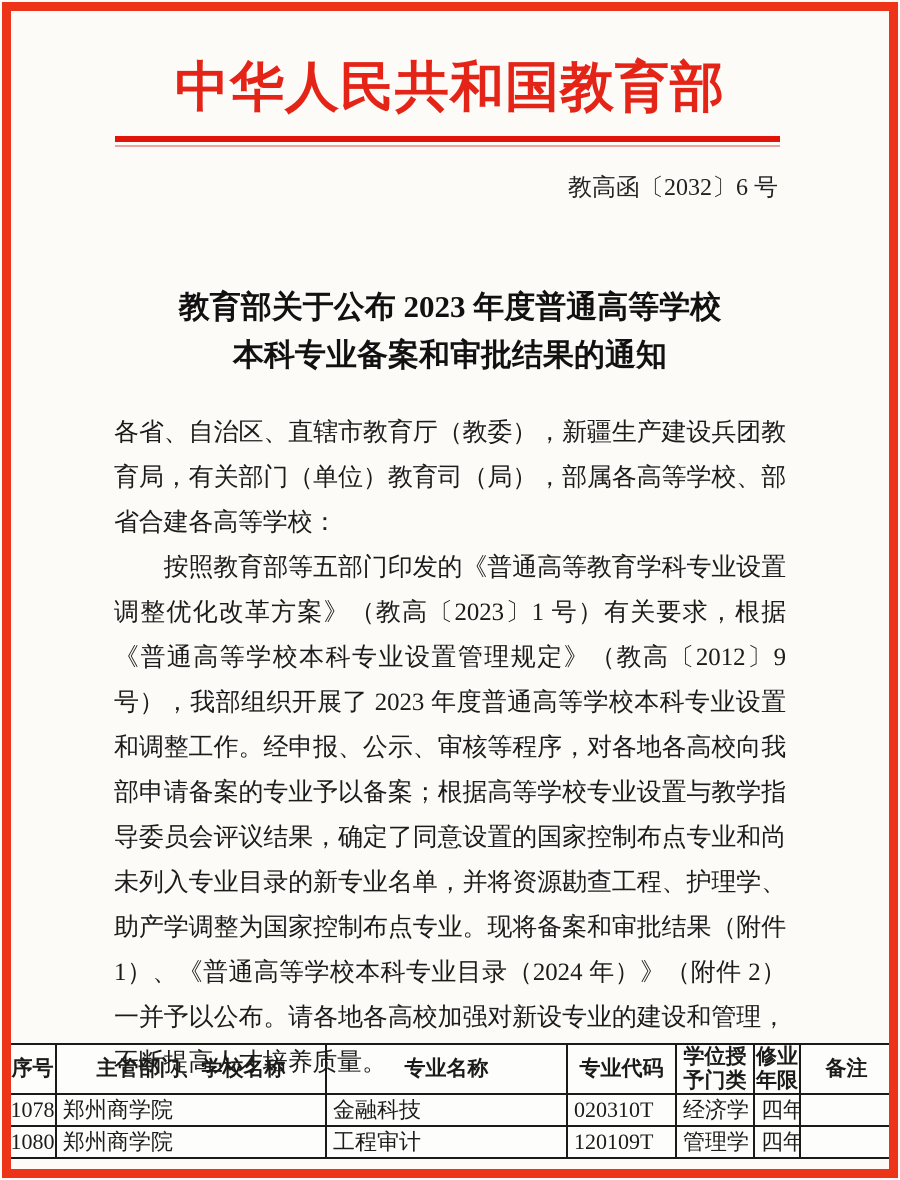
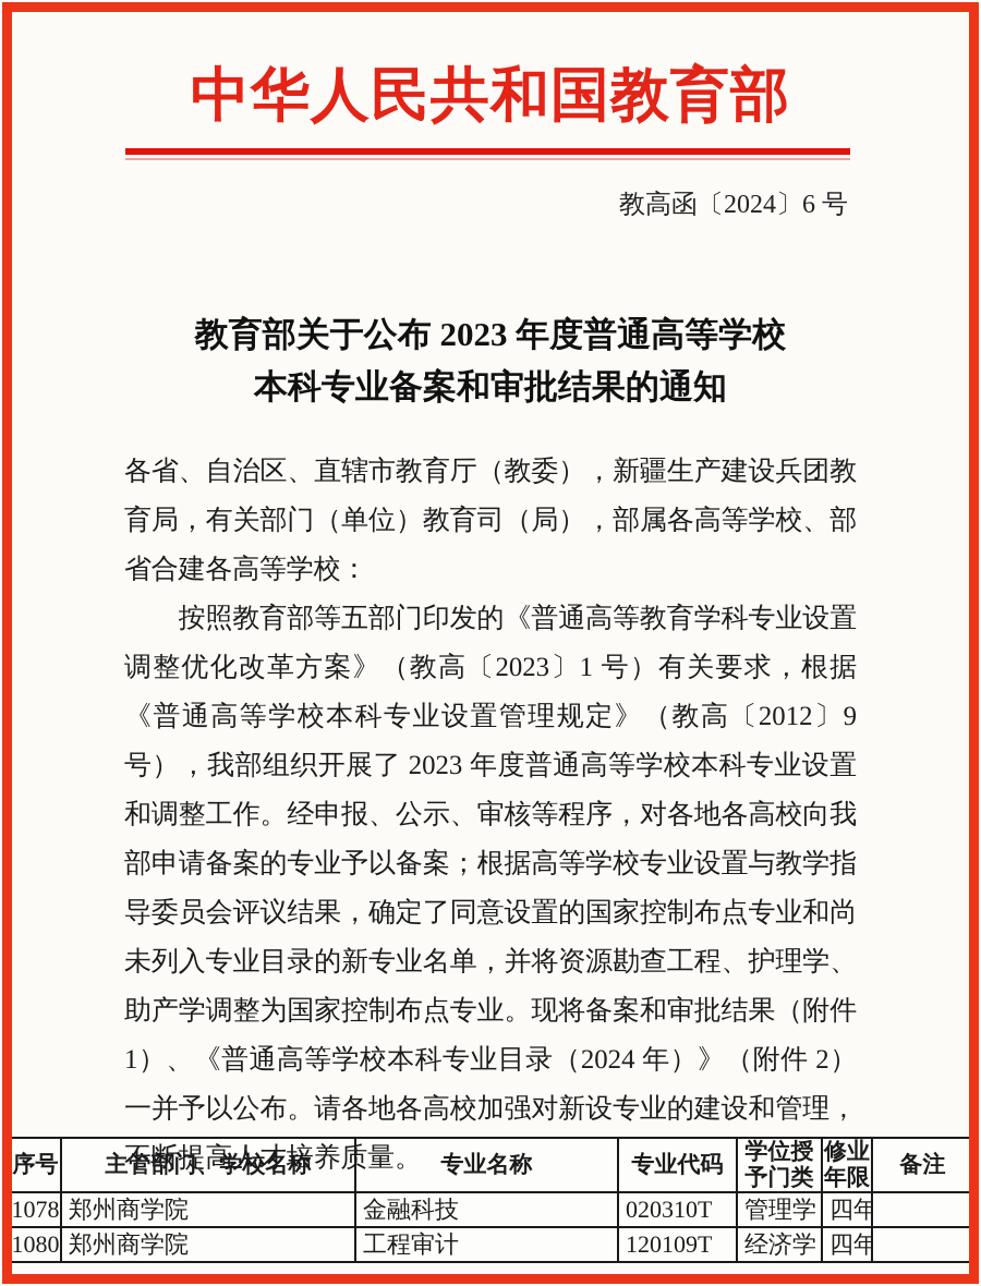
  中华人民共和国教育部
- 教高函〔2032〕6 号
+ 教高函〔2024〕6 号
  教育部关于公布 2023 年度普通高等学校
  本科专业备案和审批结果的通知
  各省、自治区、直辖市教育厅（教委），新疆生产建设兵团教育局，有关部门（单位）教育司（局），部属各高等学校、部省合建各高等学校：
  按照教育部等五部门印发的《普通高等教育学科专业设置调整优化改革方案》（教高〔2023〕1 号）有关要求，根据《普通高等学校本科专业设置管理规定》（教高〔2012〕9 号），我部组织开展了 2023 年度普通高等学校本科专业设置和调整工作。经申报、公示、审核等程序，对各地各高校向我部申请备案的专业予以备案；根据高等学校专业设置与教学指导委员会评议结果，确定了同意设置的国家控制布点专业和尚未列入专业目录的新专业名单，并将资源勘查工程、护理学、助产学调整为国家控制布点专业。现将备案和审批结果（附件 1）、《普通高等学校本科专业目录（2024 年）》（附件 2）一并予以公布。请各地各高校加强对新设专业的建设和管理，不断提高人才培养质量。
  序号	主管部门、学校名称	专业名称	专业代码	学位授 予门类	修业 年限	备注
- 1078	郑州商学院	金融科技	020310T	经济学	四年
+ 1078	郑州商学院	金融科技	020310T	管理学	四年
- 1080	郑州商学院	工程审计	120109T	管理学	四年
+ 1080	郑州商学院	工程审计	120109T	经济学	四年
